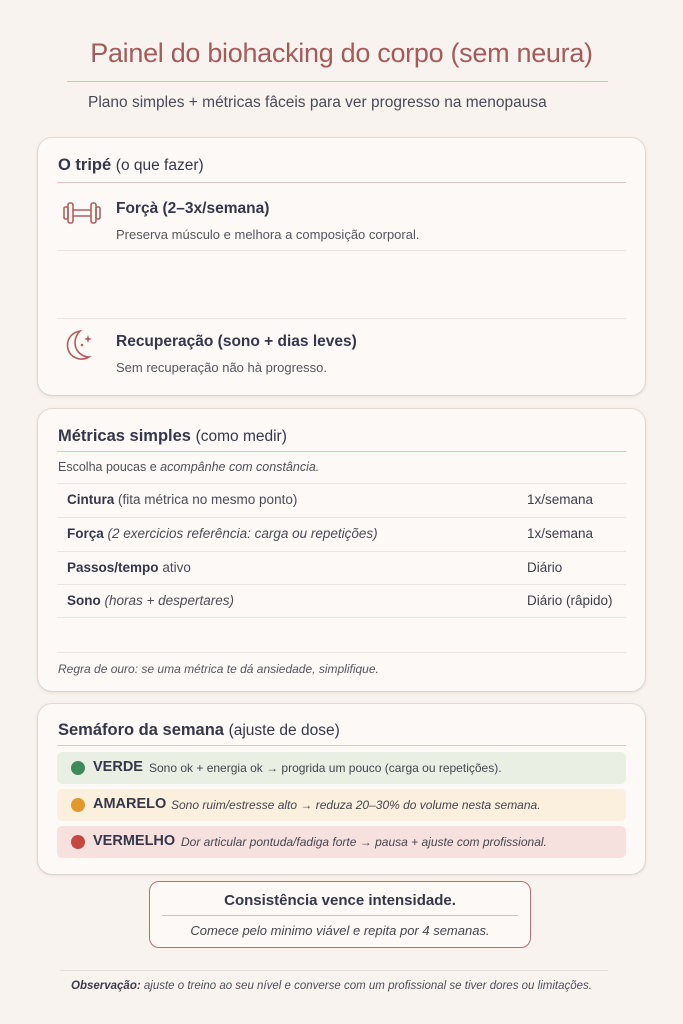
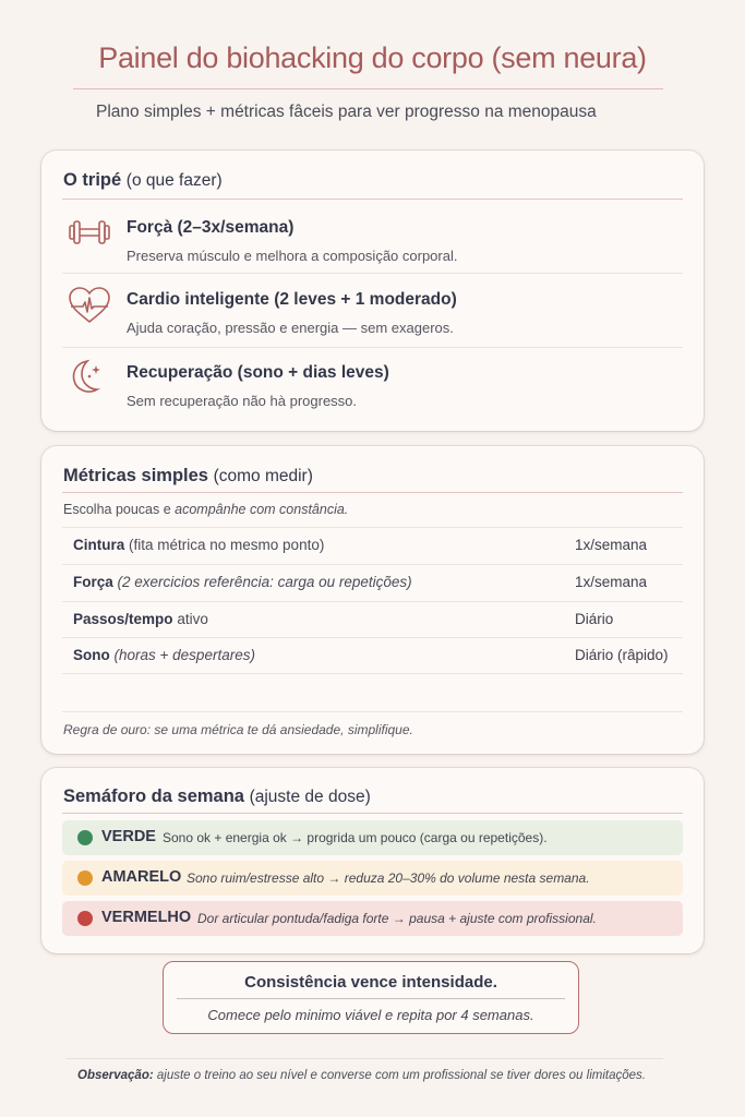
  Painel do biohacking do corpo (sem neura)
  Plano simples + métricas fâceis para ver progresso na menopausa
  O tripé (o que fazer)
  Forçà (2–3x/semana)
  Preserva músculo e melhora a composição corporal.
+ Cardio inteligente (2 leves + 1 moderado)
+ Ajuda coração, pressão e energia — sem exageros.
  Recuperação (sono + dias leves)
  Sem recuperação não hà progresso.
  Métricas simples (como medir)
  Escolha poucas e acompânhe com constância.
  Cintura (fita métrica no mesmo ponto)
  1x/semana
  Força (2 exercicios referência: carga ou repetições)
  1x/semana
  Passos/tempo ativo
  Diário
  Sono (horas + despertares)
  Diário (râpido)
  Regra de ouro: se uma métrica te dá ansiedade, simplifique.
  Semáforo da semana (ajuste de dose)
  VERDE
  Sono ok + energia ok → progrida um pouco (carga ou repetições).
  AMARELO
  Sono ruim/estresse alto → reduza 20–30% do volume nesta semana.
  VERMELHO
  Dor articular pontuda/fadiga forte → pausa + ajuste com profissional.
  Consistência vence intensidade.
  Comece pelo minimo viável e repita por 4 semanas.
  Observação: ajuste o treino ao seu nível e converse com um profissional se tiver dores ou limitações.
